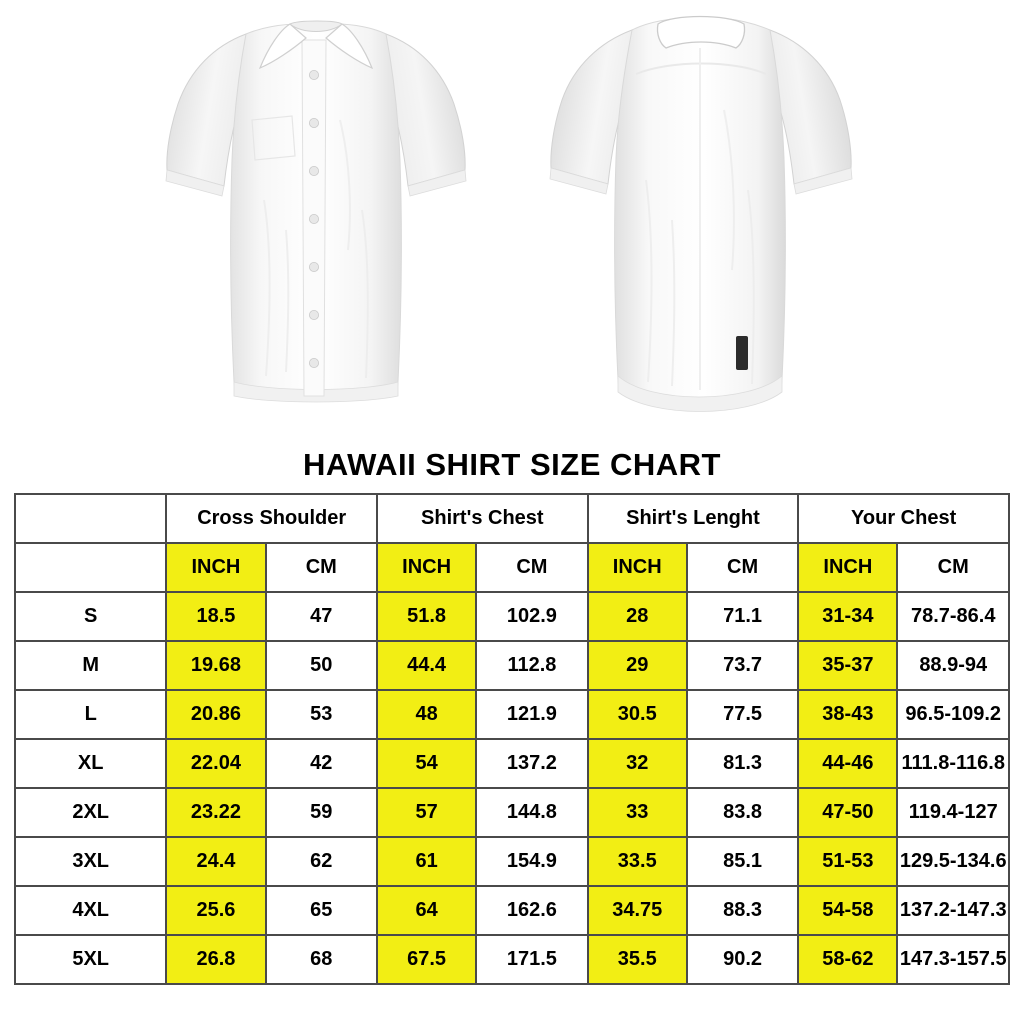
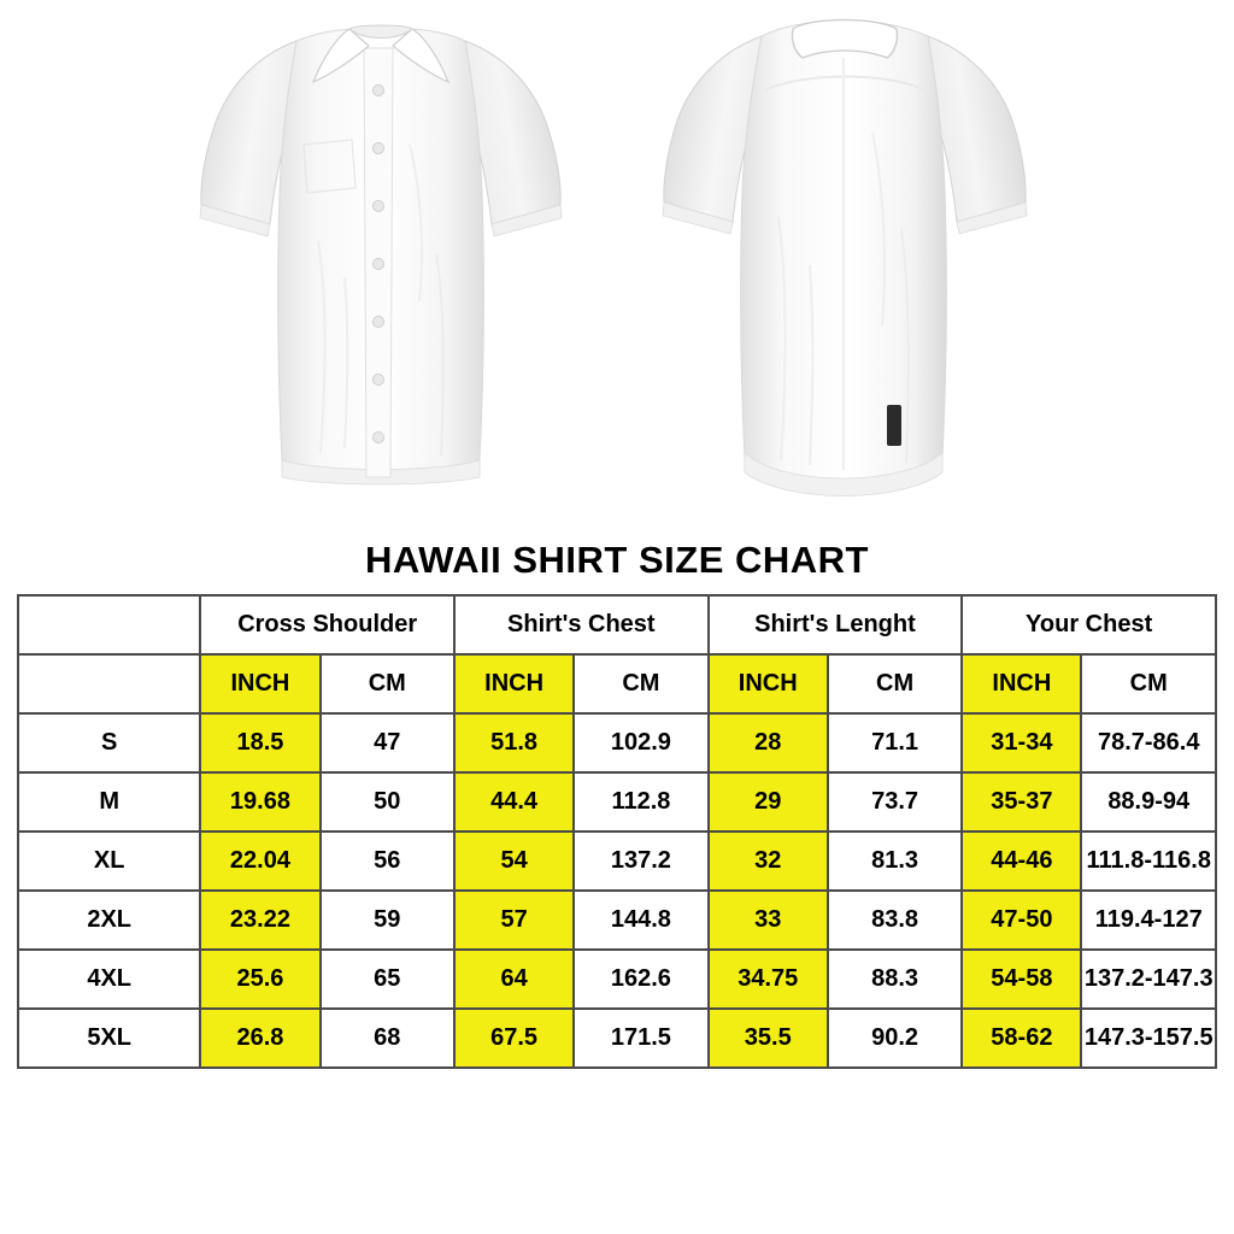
  HAWAII SHIRT SIZE CHART
  	Cross Shoulder	Shirt's Chest	Shirt's Lenght	Your Chest
  	INCH	CM	INCH	CM	INCH	CM	INCH	CM
  S	18.5	47	51.8	102.9	28	71.1	31-34	78.7-86.4
  M	19.68	50	44.4	112.8	29	73.7	35-37	88.9-94
- L	20.86	53	48	121.9	30.5	77.5	38-43	96.5-109.2
- XL	22.04	42	54	137.2	32	81.3	44-46	111.8-116.8
+ XL	22.04	56	54	137.2	32	81.3	44-46	111.8-116.8
  2XL	23.22	59	57	144.8	33	83.8	47-50	119.4-127
- 3XL	24.4	62	61	154.9	33.5	85.1	51-53	129.5-134.6
  4XL	25.6	65	64	162.6	34.75	88.3	54-58	137.2-147.3
  5XL	26.8	68	67.5	171.5	35.5	90.2	58-62	147.3-157.5
